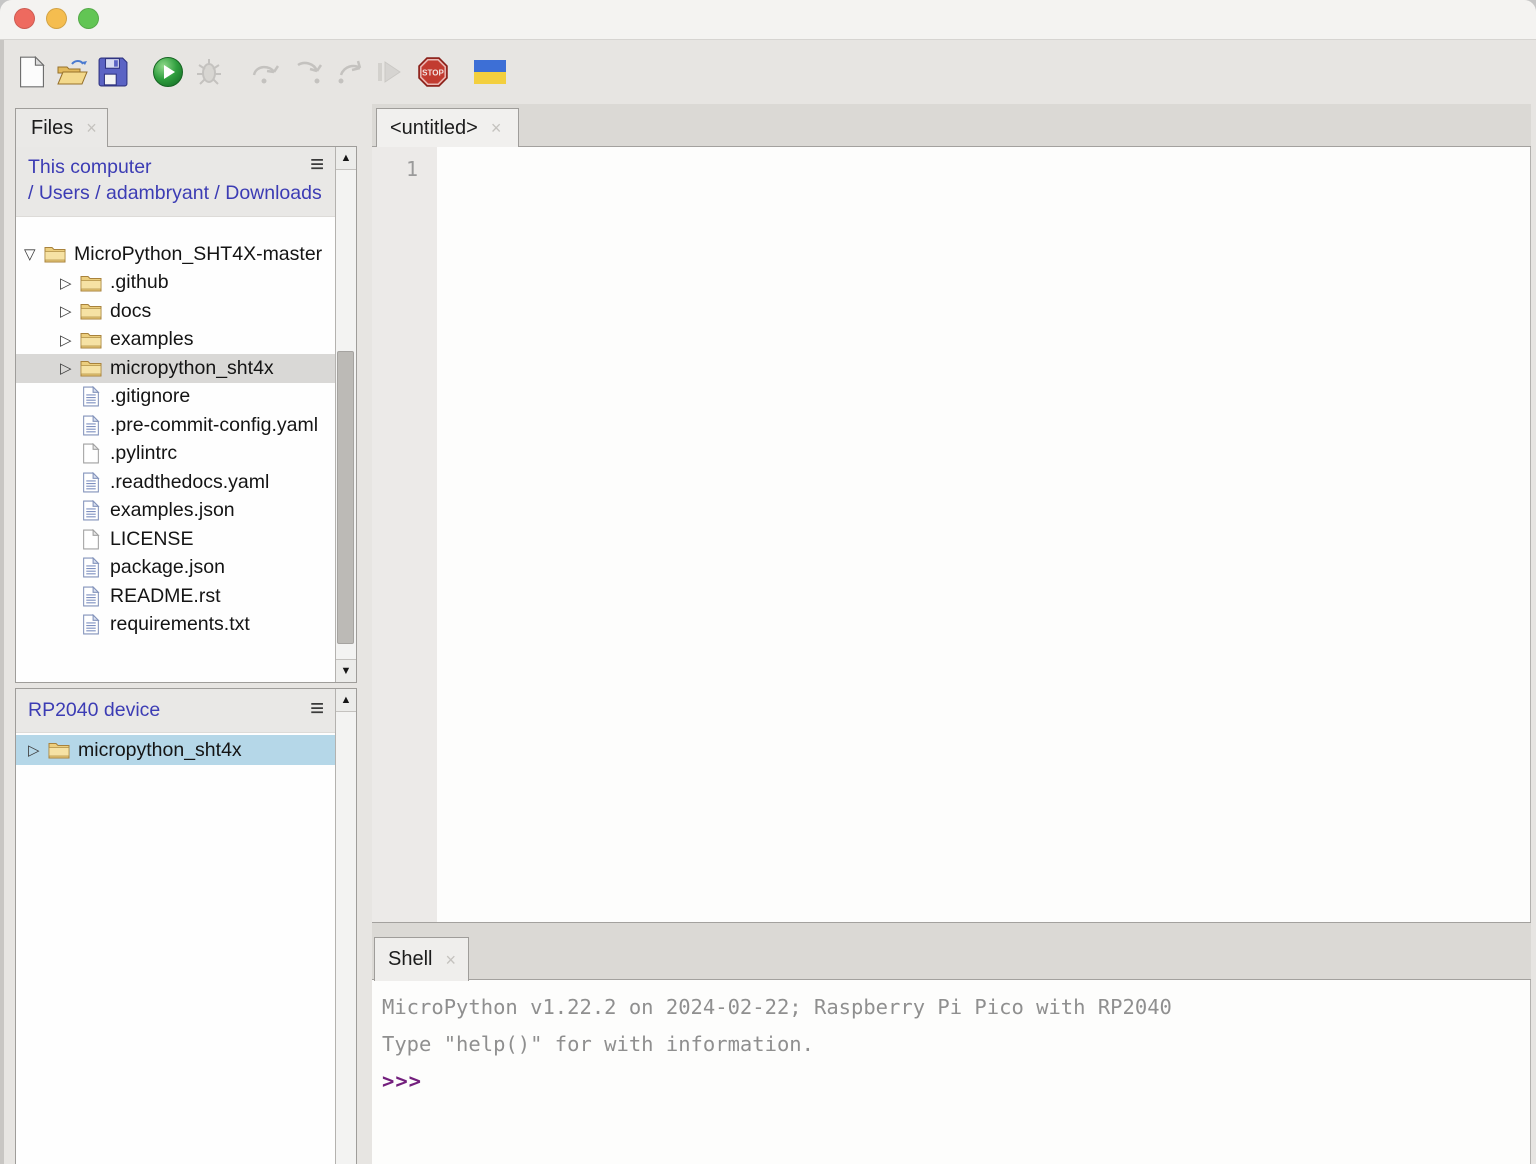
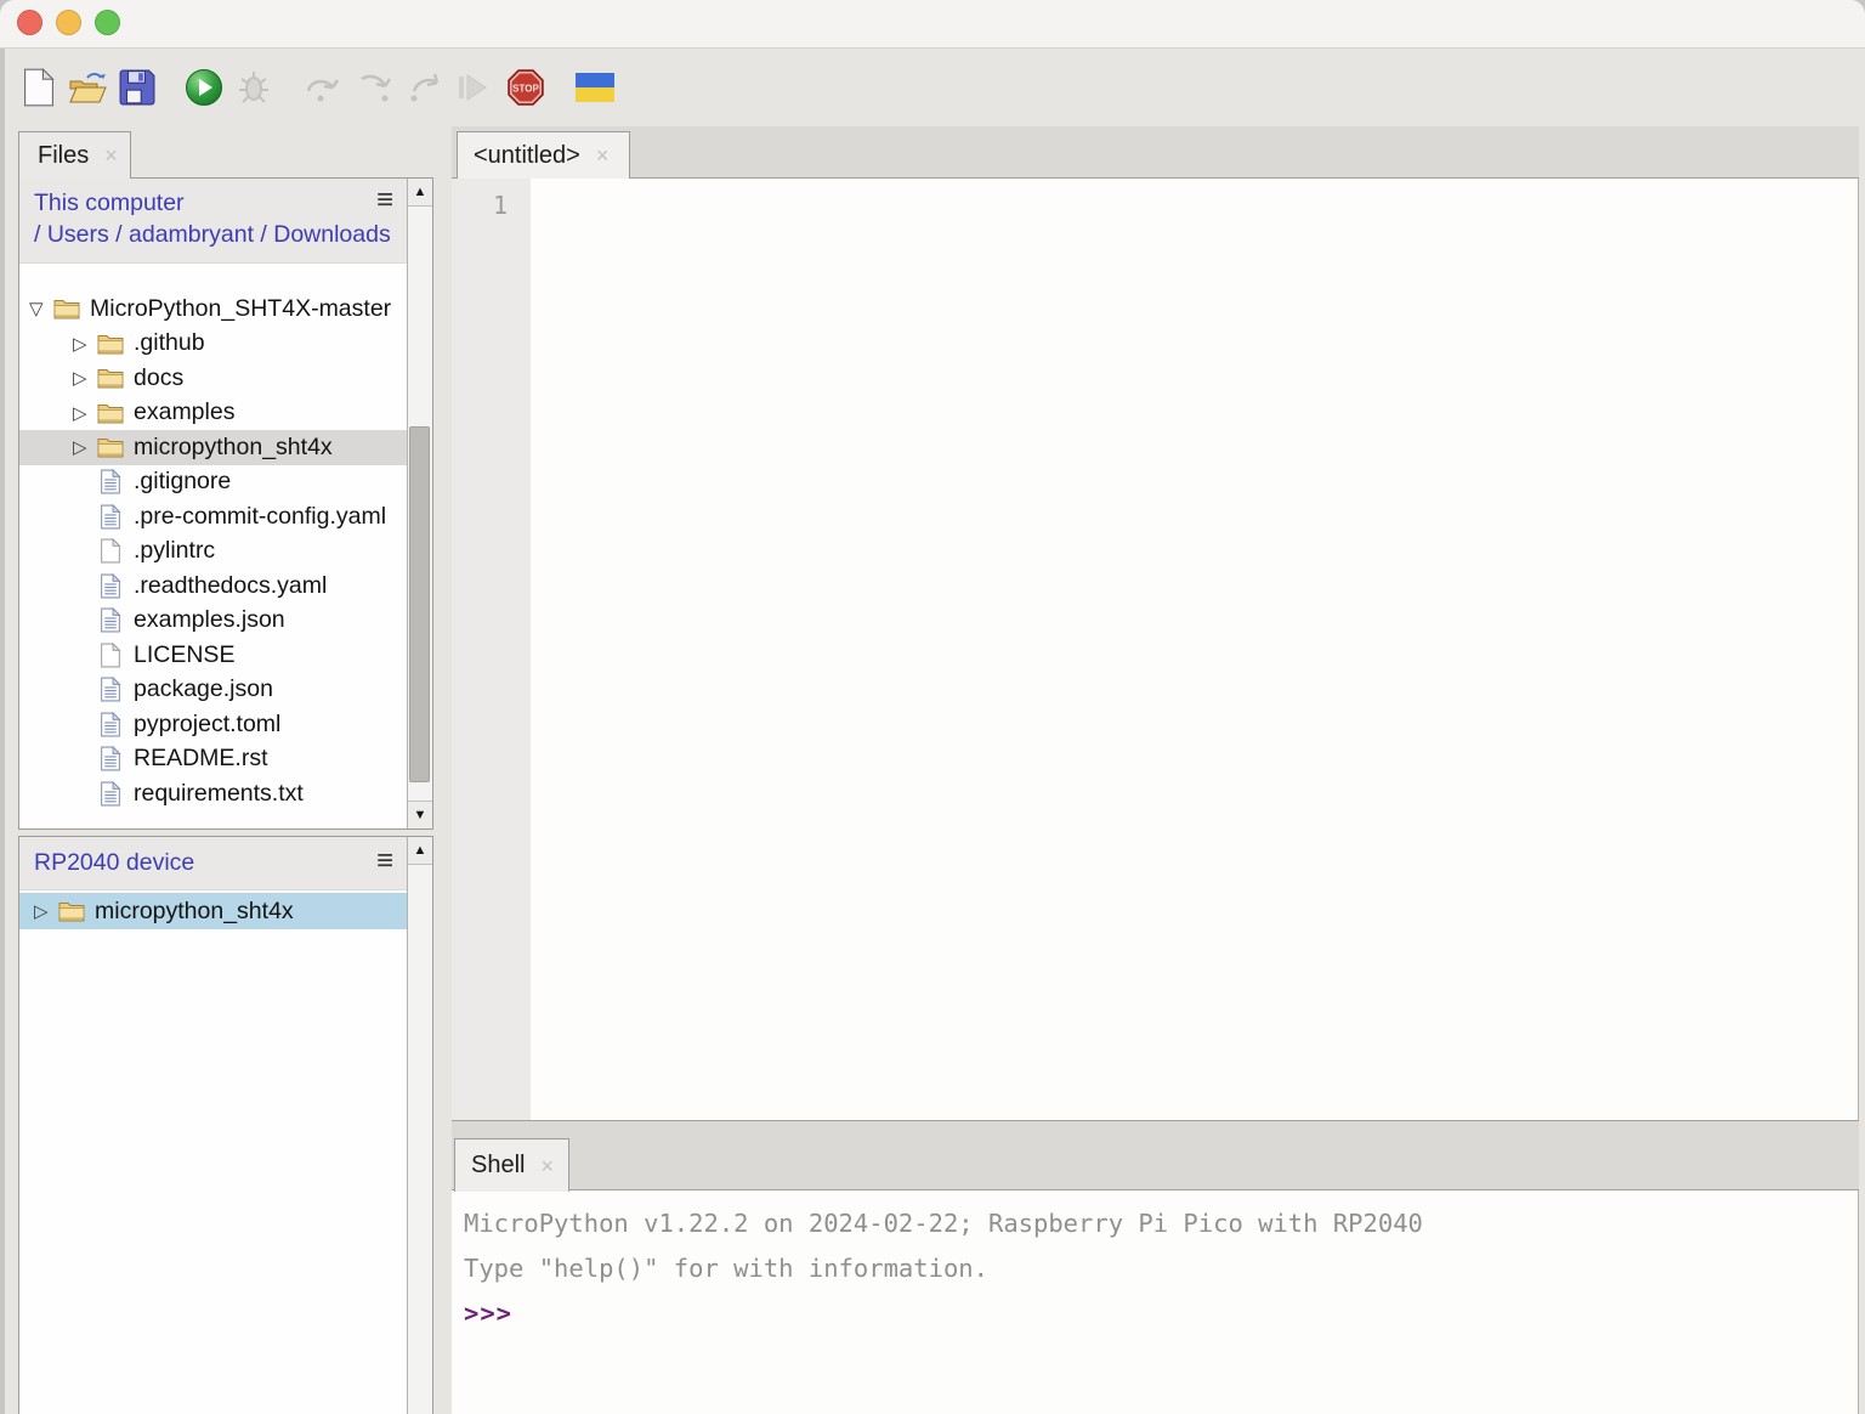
  STOP
  Files
  ×
  This computer
  / Users / adambryant / Downloads
  ≡
  ▽
  MicroPython_SHT4X-master
  ▷
  .github
  ▷
  docs
  ▷
  examples
  ▷
  micropython_sht4x
  .gitignore
  .pre-commit-config.yaml
  .pylintrc
  .readthedocs.yaml
  examples.json
  LICENSE
  package.json
+ pyproject.toml
  README.rst
  requirements.txt
  ▲
  ▼
  RP2040 device
  ≡
  ▷
  micropython_sht4x
  ▲
  <untitled>
  ×
  1
  Shell
  ×
  MicroPython v1.22.2 on 2024-02-22; Raspberry Pi Pico with RP2040
  Type "help()" for with information.
  >>>
